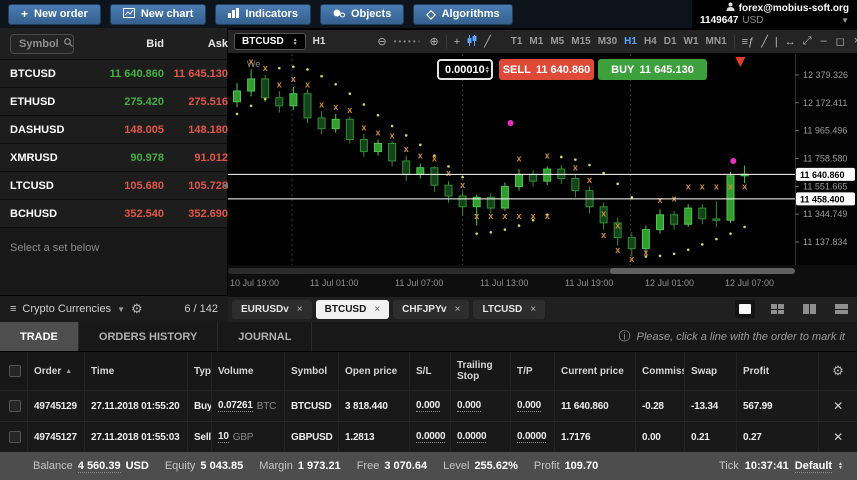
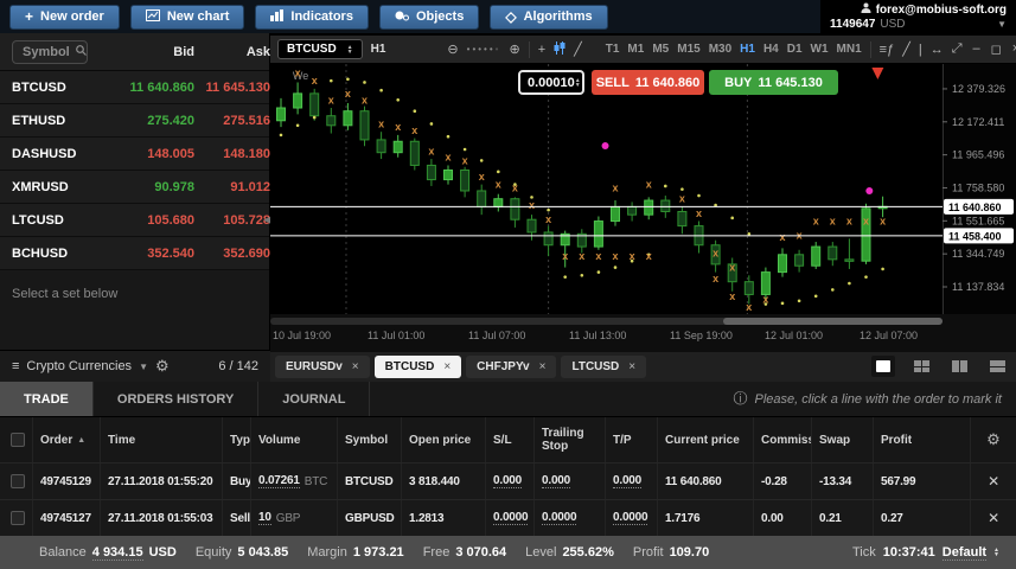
  +
  New order
  New chart
  Indicators
  Objects
  ◇
  Algorithms
  forex@mobius-soft.org
  1149647
  USD
  ▼
  Symbol
  Bid
  Ask
  BTCUSD
  11 640.860
  11 645.130
  ETHUSD
  275.420
  275.516
  DASHUSD
  148.005
  148.180
  XMRUSD
  90.978
  91.012
  LTCUSD
  105.680
  105.728
  BCHUSD
  352.540
  352.690
  Select a set below
  ◀
  BTCUSD
  H1
  ⊖
  ••••••
  ⊕
  +
  ╱
  T1
  M1
  M5
  M15
  M30
  H1
  H4
  D1
  W1
  MN1
  ≡ƒ
  ╱
  |
  ↔
  ⤢
  –
  ◻
  We
  12 379.326
  12 172.411
  11 965.496
  11 758.580
  11 551.665
  11 344.749
  11 137.834
  x
  x
  x
  x
  x
  x
  x
  x
  x
  x
  x
  x
  x
  x
  x
  x
  x
  x
  x
  x
  x
  x
  x
  x
  x
  x
  x
  x
  x
  x
  x
  x
  x
  x
  x
  x
  x
  x
  11 640.860
  11 458.400
  10 Jul 19:00
  11 Jul 01:00
  11 Jul 07:00
  11 Jul 13:00
- 11 Jul 19:00
+ 11 Sep 19:00
  12 Jul 01:00
  12 Jul 07:00
  0.00010
  SELL
  11 640.860
  BUY
  11 645.130
  ≡
  Crypto Currencies
  ▼
  ⚙
  6 / 142
  EURUSDv
  ×
  BTCUSD
  ×
  CHFJPYv
  ×
  LTCUSD
  ×
  TRADE
  ORDERS HISTORY
  JOURNAL
  ⓘ
  Please, click a line with the order to mark it
  Order
  Time
  Typ
  Volume
  Symbol
  Open price
  S/L
  Trailing Stop
  T/P
  Current price
  Swap
  Profit
  ⚙
  49745129
  27.11.2018 01:55:20
  Buy
  0.07261
  BTC
  BTCUSD
  3 818.440
  0.000
  0.000
  0.000
  11 640.860
  -0.28
  -13.34
  567.99
  ✕
  49745127
  27.11.2018 01:55:03
  Sell
  10
  GBP
  GBPUSD
  1.2813
  0.0000
  0.0000
  0.0000
  1.7176
  0.00
  0.21
  0.27
  ✕
- Balance 4 560.39 USD
+ Balance 4 934.15 USD
  Equity 5 043.85
  Margin 1 973.21
  Free 3 070.64
  Level 255.62%
  Profit 109.70
  Tick
  10:37:41
  Default
